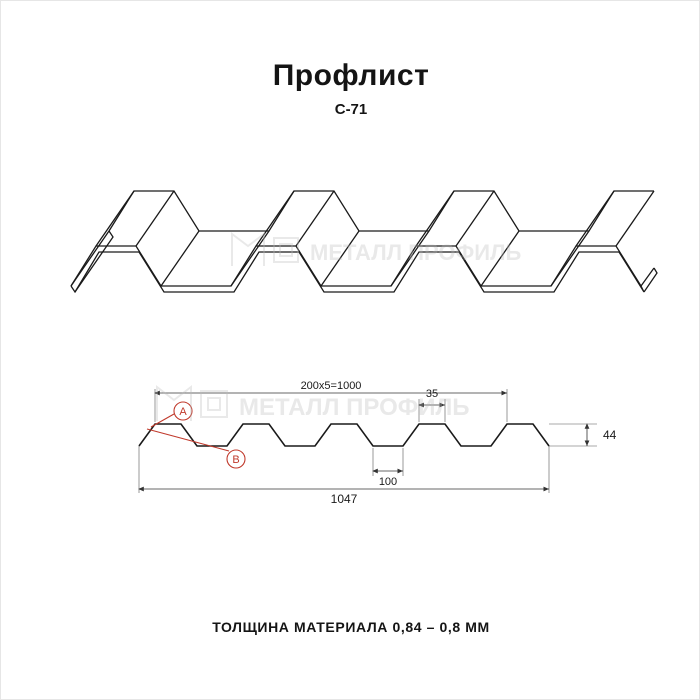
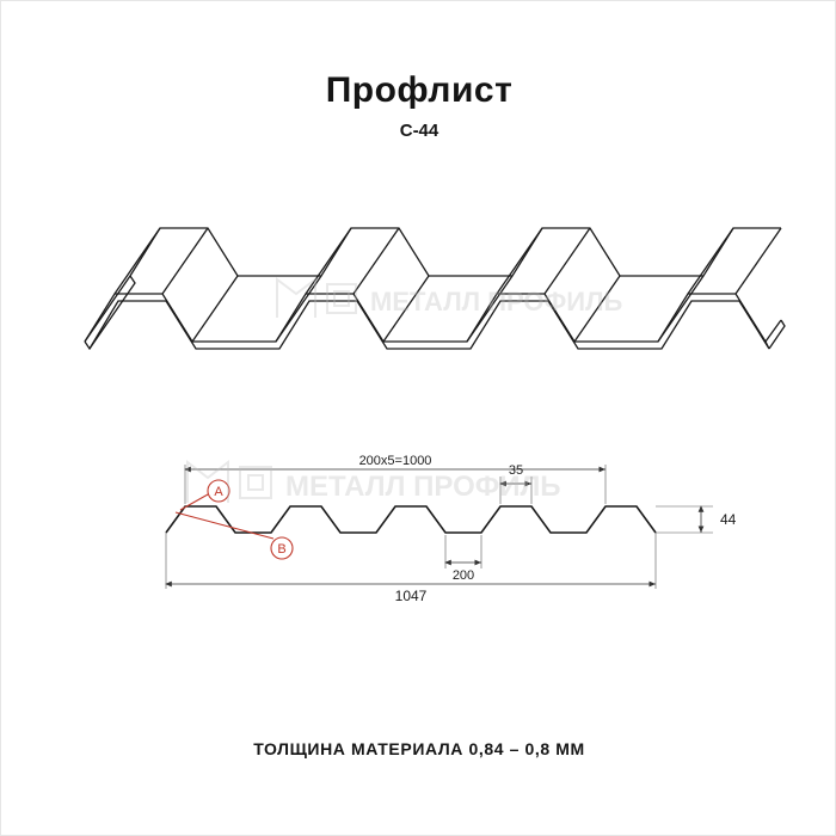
  Профлист
- С-71
+ С-44
  200x5=1000
  35
- 100
+ 200
  1047
  44
  A
  B
  МЕТАЛЛ ПРОФИЛЬ
  МЕТАЛЛ ПРОФИЛЬ
  ТОЛЩИНА МАТЕРИАЛА 0,84 – 0,8 ММ
